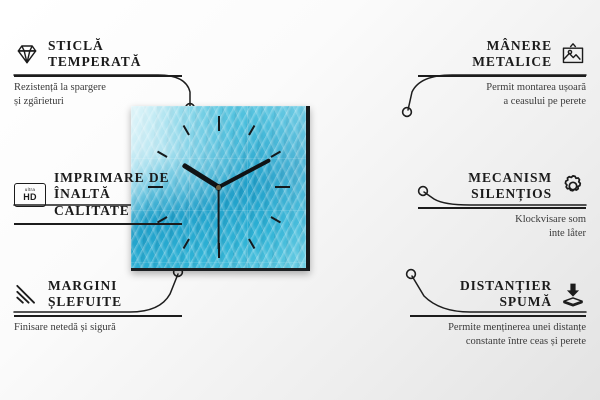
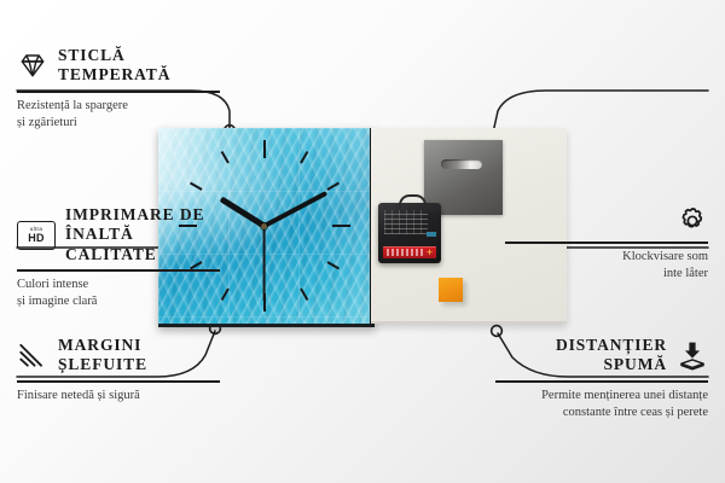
+ +
  STICLĂ
  TEMPERATĂ
  Rezistență la spargere
  și zgârieturi
  HD
  IMPRIMARE DE
  ÎNALTĂ CALITATE
+ Culori intense
+ și imagine clară
  MARGINI
  ȘLEFUITE
  Finisare netedă și sigură
- MÂNERE
- METALICE
- Permit montarea ușoară
- a ceasului pe perete
- MECANISM
- SILENȚIOS
  Klockvisare som
  inte låter
  DISTANȚIER
  SPUMĂ
  Permite menținerea unei distanțe
  constante între ceas și perete
